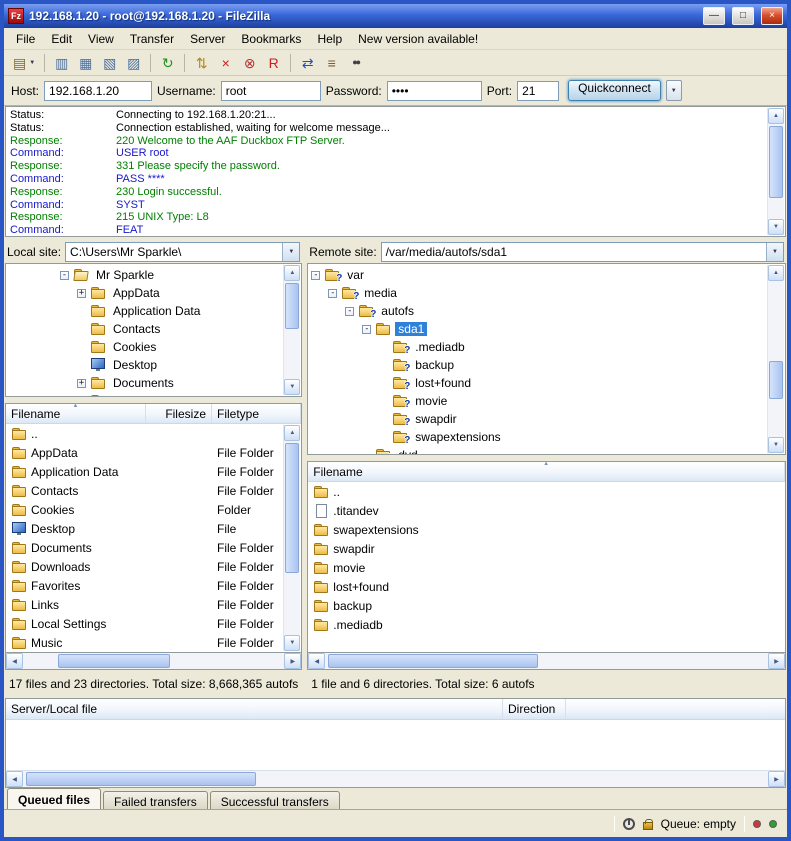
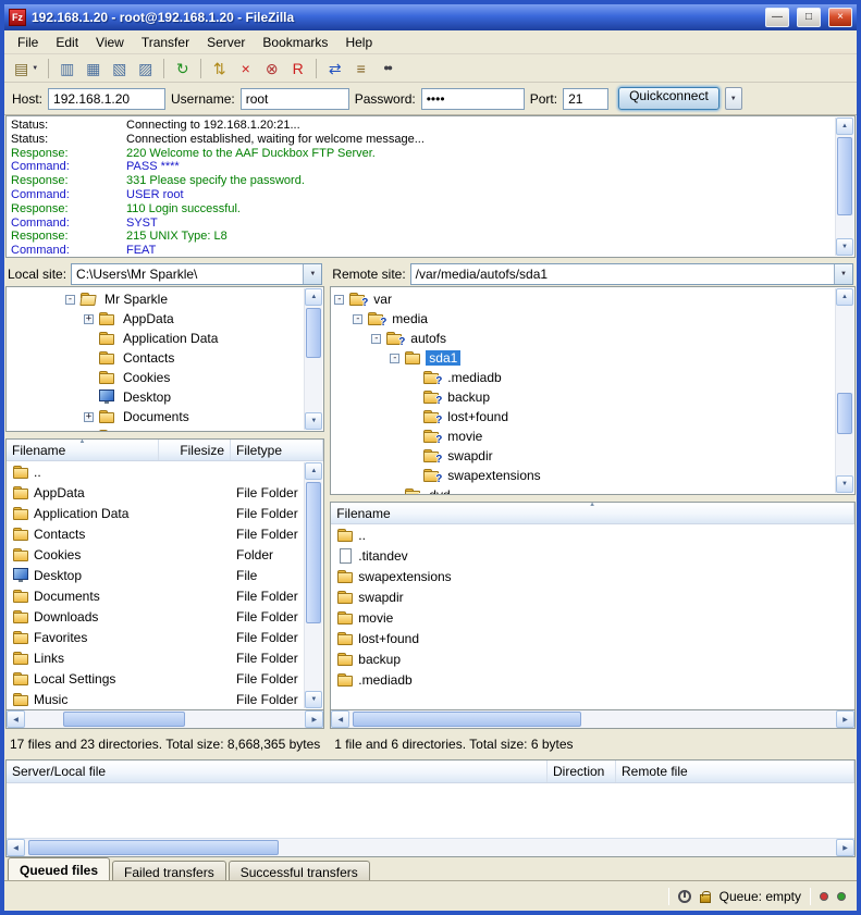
  Fz
  192.168.1.20 - root@192.168.1.20 - FileZilla
  —
  □
  ×
  File
  Edit
  View
  Transfer
  Server
  Bookmarks
  Help
- New version available!
  ▤
  ▥
  ▦
  ▧
  ▨
  ↻
  ⇅
  ×
  ⊗
  R
  ⇄
  ≡
  ●●
  Host:
  192.168.1.20
  Username:
  root
  Password:
  ••••
  Port:
  21
  Quickconnect
  Status:
  Connecting to 192.168.1.20:21...
  Status:
  Connection established, waiting for welcome message...
  Response:
  220 Welcome to the AAF Duckbox FTP Server.
  Command:
- USER root
+ PASS ****
  Response:
  331 Please specify the password.
  Command:
- PASS ****
+ USER root
  Response:
- 230 Login successful.
+ 110 Login successful.
  Command:
  SYST
  Response:
  215 UNIX Type: L8
  Command:
  FEAT
  Local site:
  C:\Users\Mr Sparkle\
  -
  Mr Sparkle
  +
  AppData
  Application Data
  Contacts
  Cookies
  Desktop
  +
  Documents
  Filename
  Filesize
  Filetype
  ..
  AppData
  File Folder
  Application Data
  File Folder
  Contacts
  File Folder
  Cookies
  Folder
  Desktop
  File
  Documents
  File Folder
  Downloads
  File Folder
  Favorites
  File Folder
  Links
  File Folder
  Local Settings
  File Folder
  Music
  File Folder
- 17 files and 23 directories. Total size: 8,668,365 autofs
+ 17 files and 23 directories. Total size: 8,668,365 bytes
  Remote site:
  /var/media/autofs/sda1
  -
  ?
  var
  -
  ?
  media
  -
  ?
  autofs
  -
  sda1
  ?
  .mediadb
  ?
  backup
  ?
  lost+found
  ?
  movie
  ?
  swapdir
  ?
  swapextensions
  Filename
  ..
  .titandev
  swapextensions
  swapdir
  movie
  lost+found
  backup
  .mediadb
- 1 file and 6 directories. Total size: 6 autofs
+ 1 file and 6 directories. Total size: 6 bytes
  Server/Local file
  Direction
+ Remote file
  Queued files
  Failed transfers
  Successful transfers
  Queue: empty
